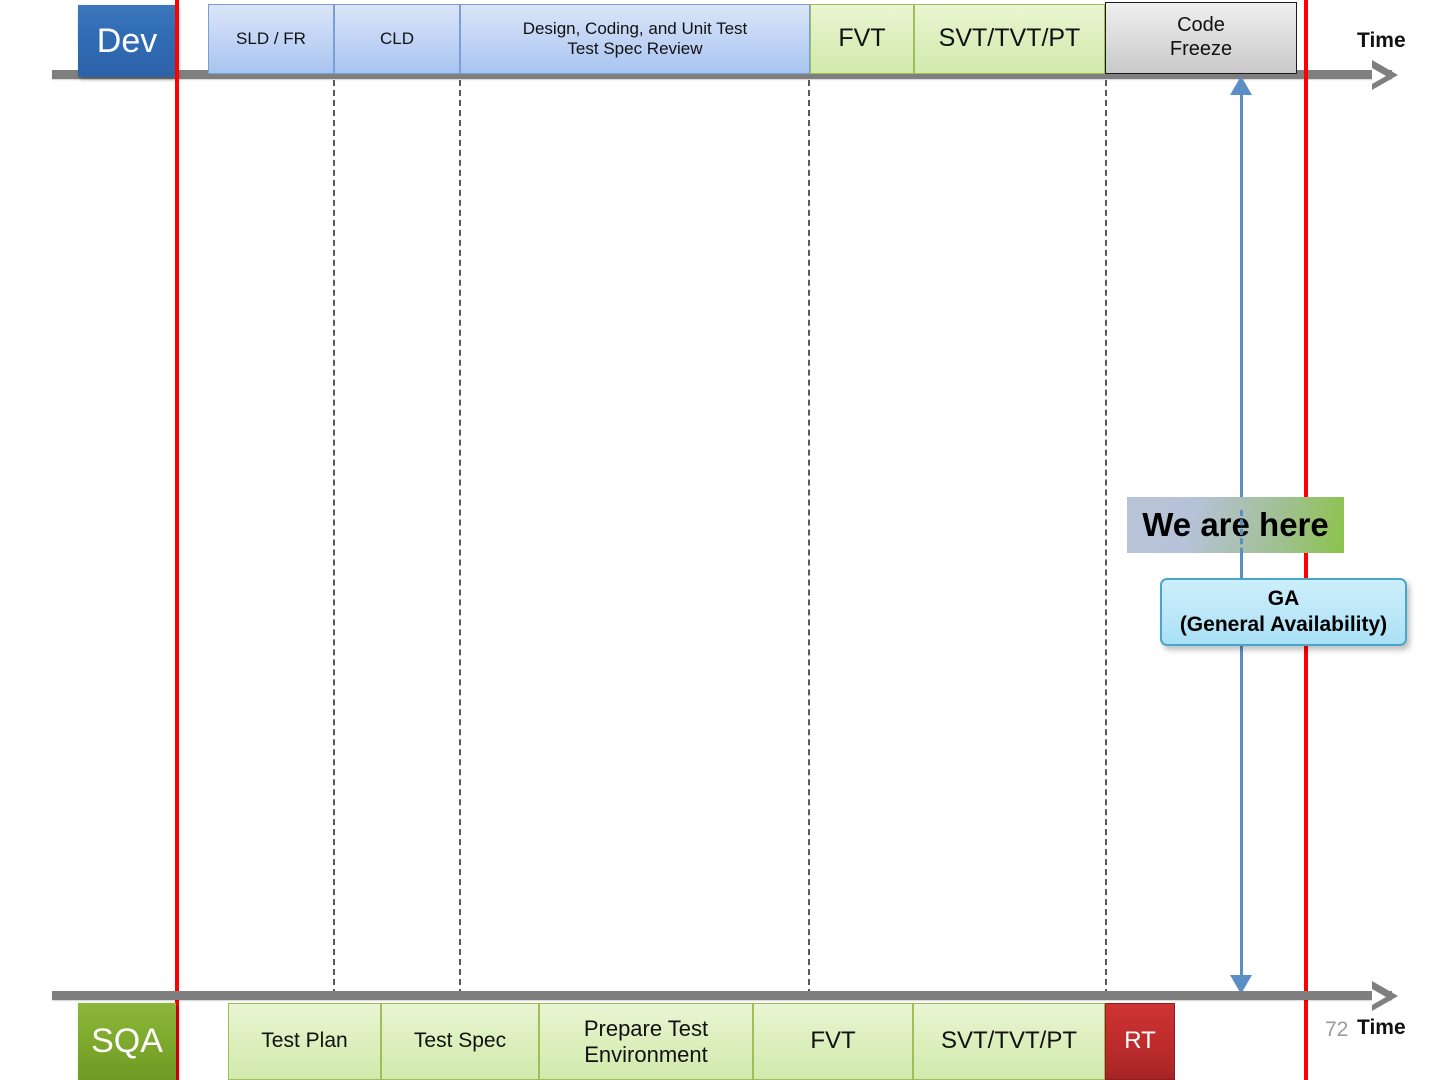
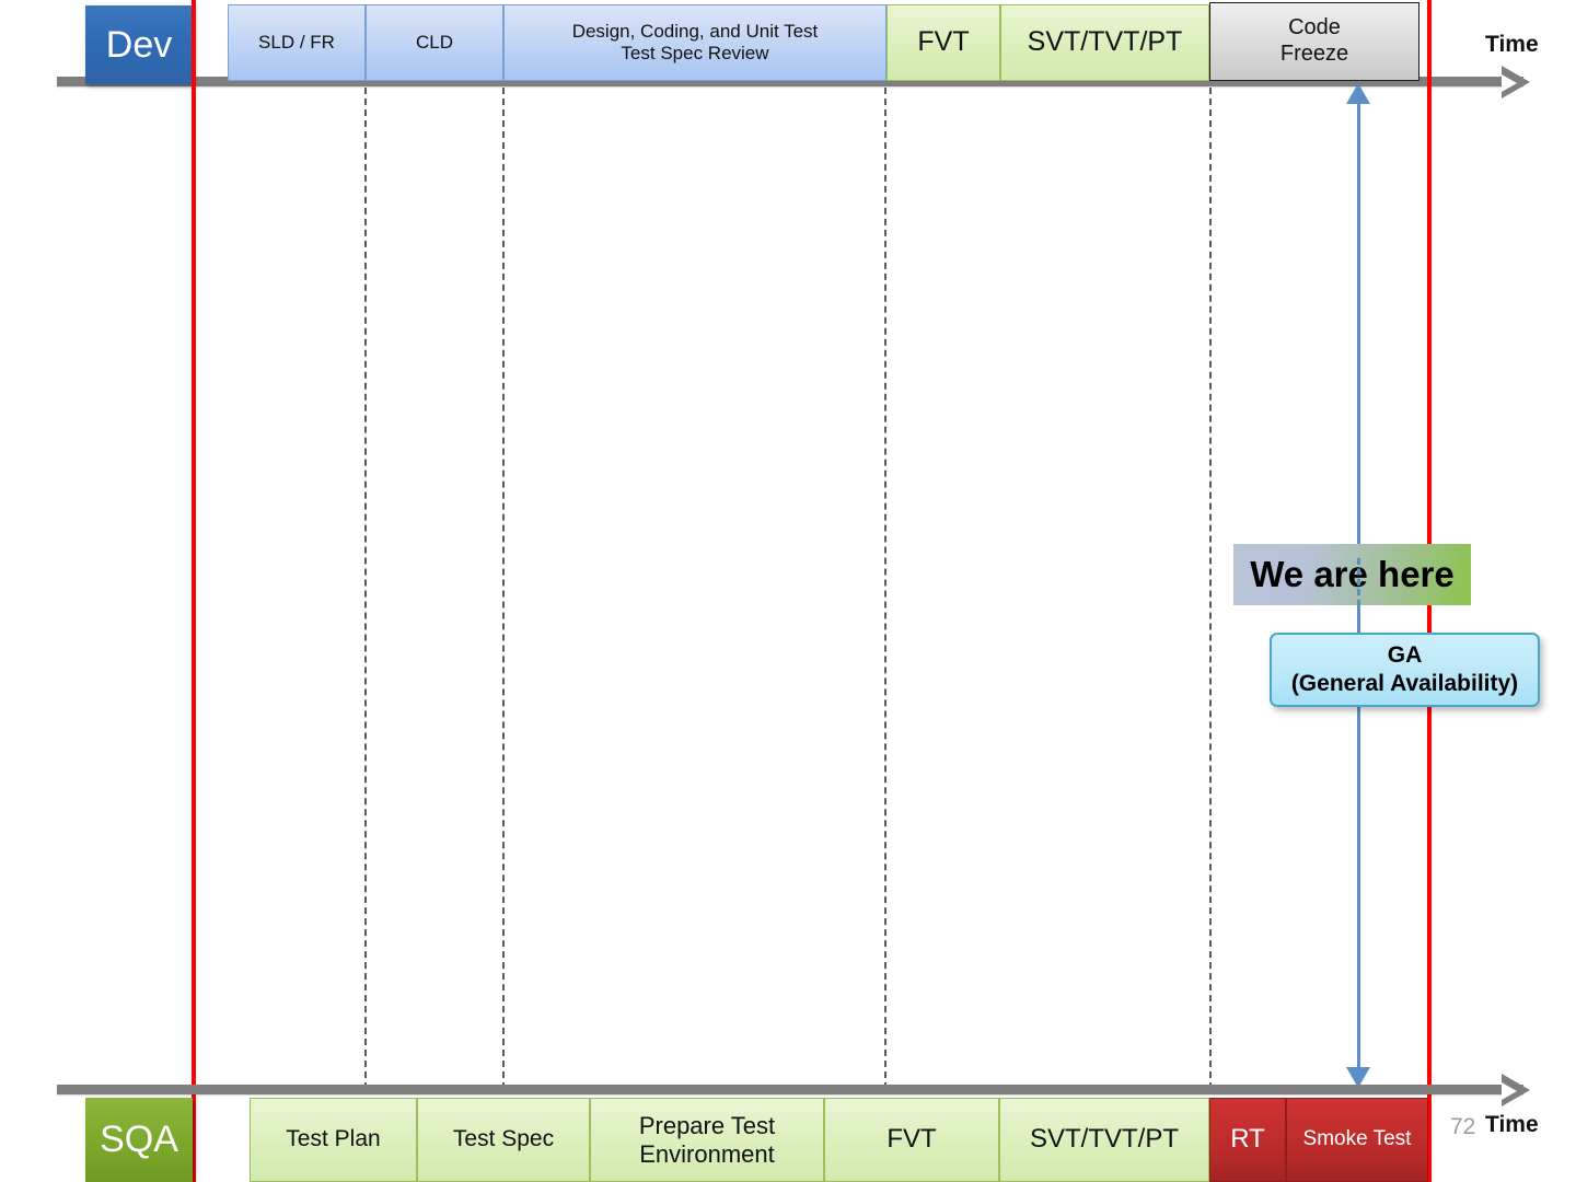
  Dev
  SLD / FR
  CLD
  Design, Coding, and Unit Test
  Test Spec Review
  FVT
  SVT/TVT/PT
  Code
  Freeze
  Time
  We are here
  GA
  (General Availability)
  SQA
  Test Plan
  Test Spec
  Prepare Test
  Environment
  FVT
  SVT/TVT/PT
  RT
+ Smoke Test
  72
  Time
